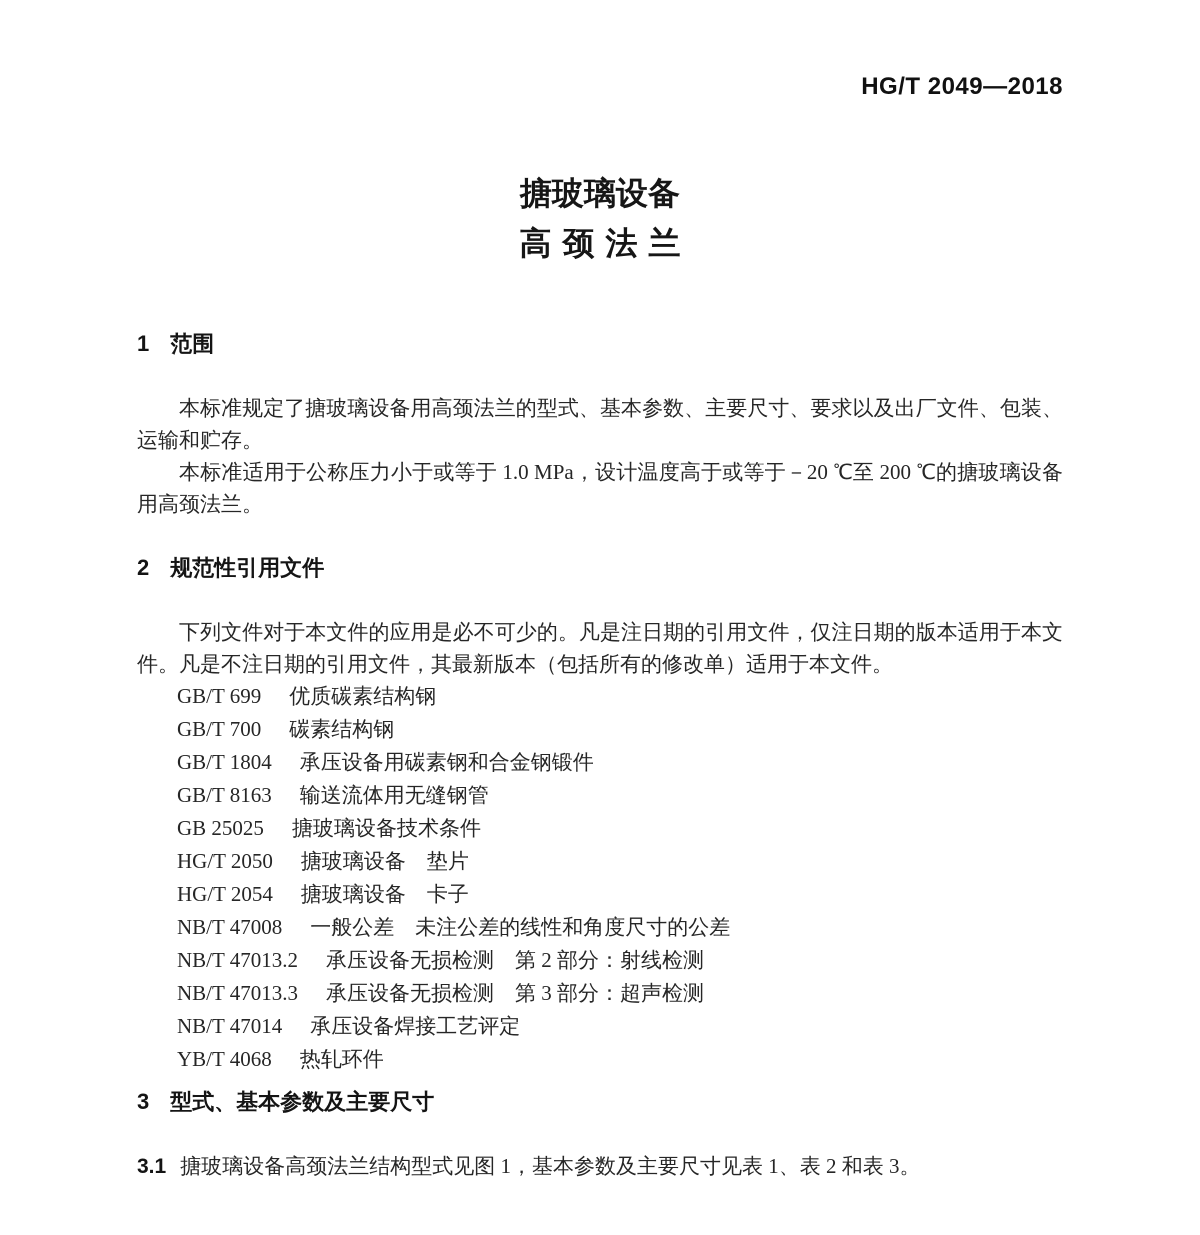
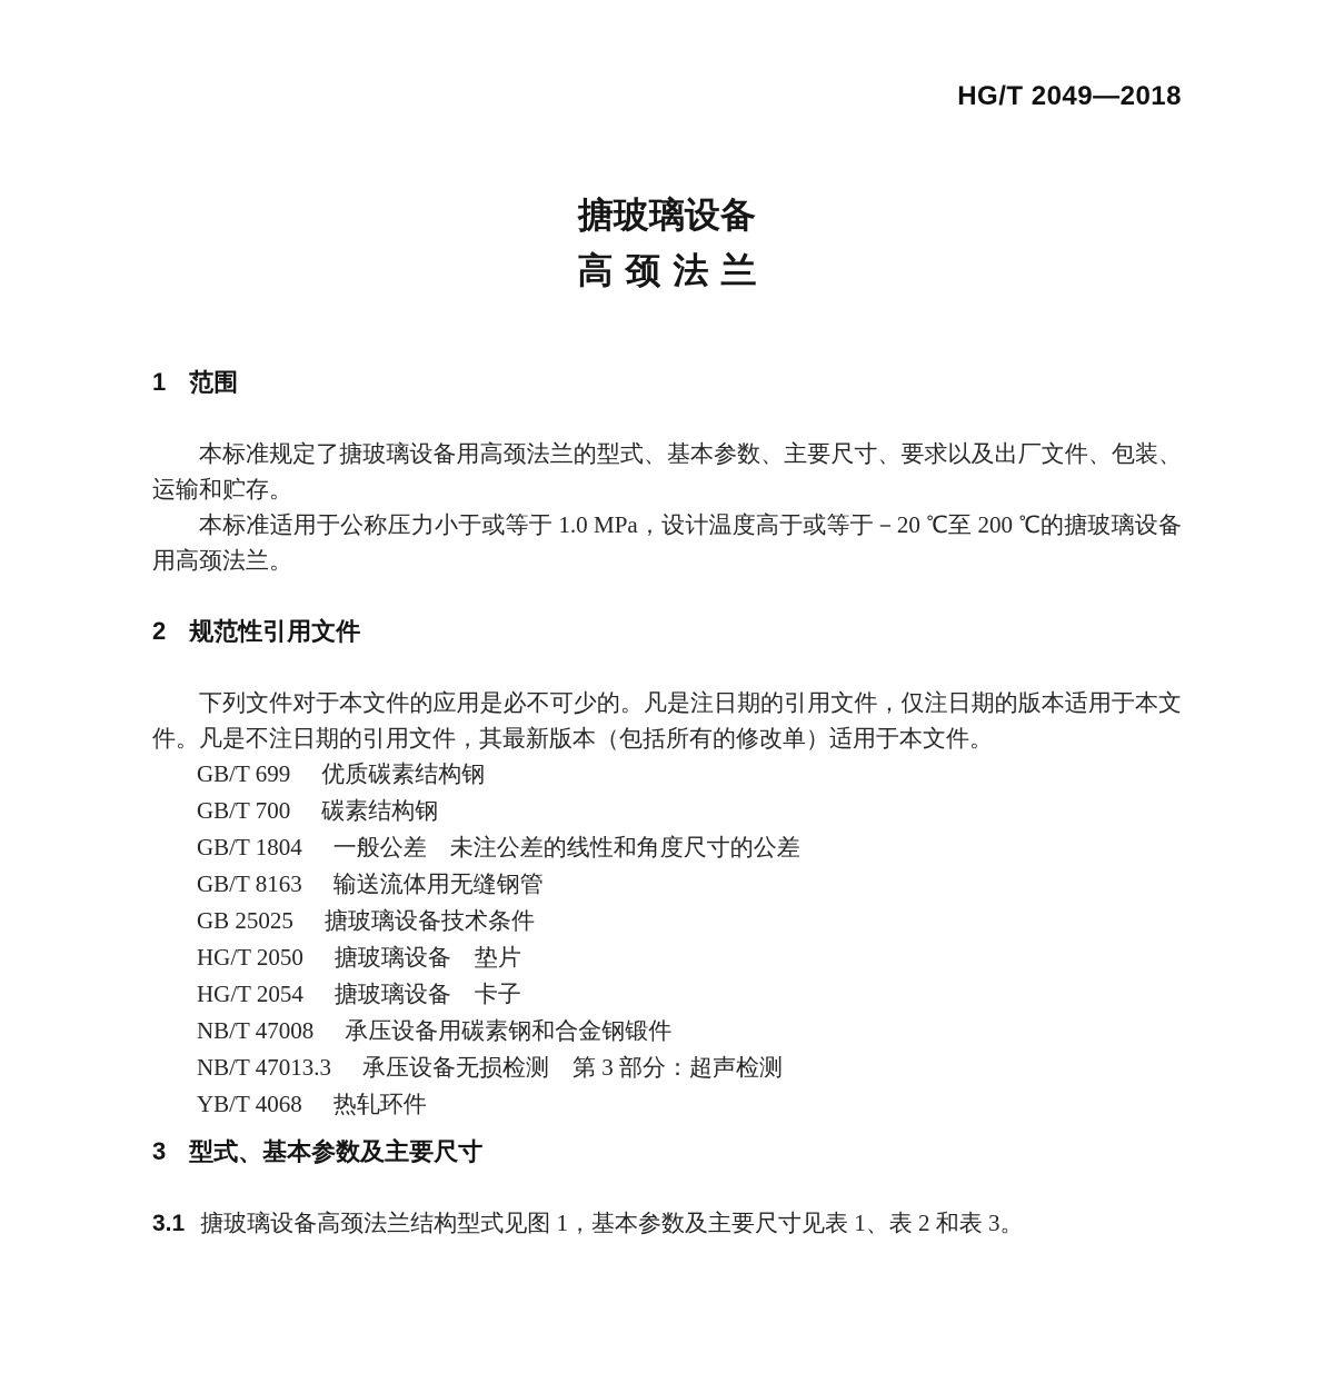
  HG/T 2049—2018
  搪玻璃设备
  高颈法兰
  1 范围
  本标准规定了搪玻璃设备用高颈法兰的型式、基本参数、主要尺寸、要求以及出厂文件、包装、运输和贮存。
  本标准适用于公称压力小于或等于 1.0 MPa，设计温度高于或等于－20 ℃至 200 ℃的搪玻璃设备用高颈法兰。
  2 规范性引用文件
  下列文件对于本文件的应用是必不可少的。凡是注日期的引用文件，仅注日期的版本适用于本文件。凡是不注日期的引用文件，其最新版本（包括所有的修改单）适用于本文件。
  GB/T 699 优质碳素结构钢
  GB/T 700 碳素结构钢
- GB/T 1804 承压设备用碳素钢和合金钢锻件
+ GB/T 1804 一般公差 未注公差的线性和角度尺寸的公差
  GB/T 8163 输送流体用无缝钢管
  GB 25025 搪玻璃设备技术条件
  HG/T 2050 搪玻璃设备 垫片
  HG/T 2054 搪玻璃设备 卡子
- NB/T 47008 一般公差 未注公差的线性和角度尺寸的公差
+ NB/T 47008 承压设备用碳素钢和合金钢锻件
- NB/T 47013.2 承压设备无损检测 第 2 部分：射线检测
  NB/T 47013.3 承压设备无损检测 第 3 部分：超声检测
- NB/T 47014 承压设备焊接工艺评定
  YB/T 4068 热轧环件
  3 型式、基本参数及主要尺寸
  3.1 搪玻璃设备高颈法兰结构型式见图 1，基本参数及主要尺寸见表 1、表 2 和表 3。
